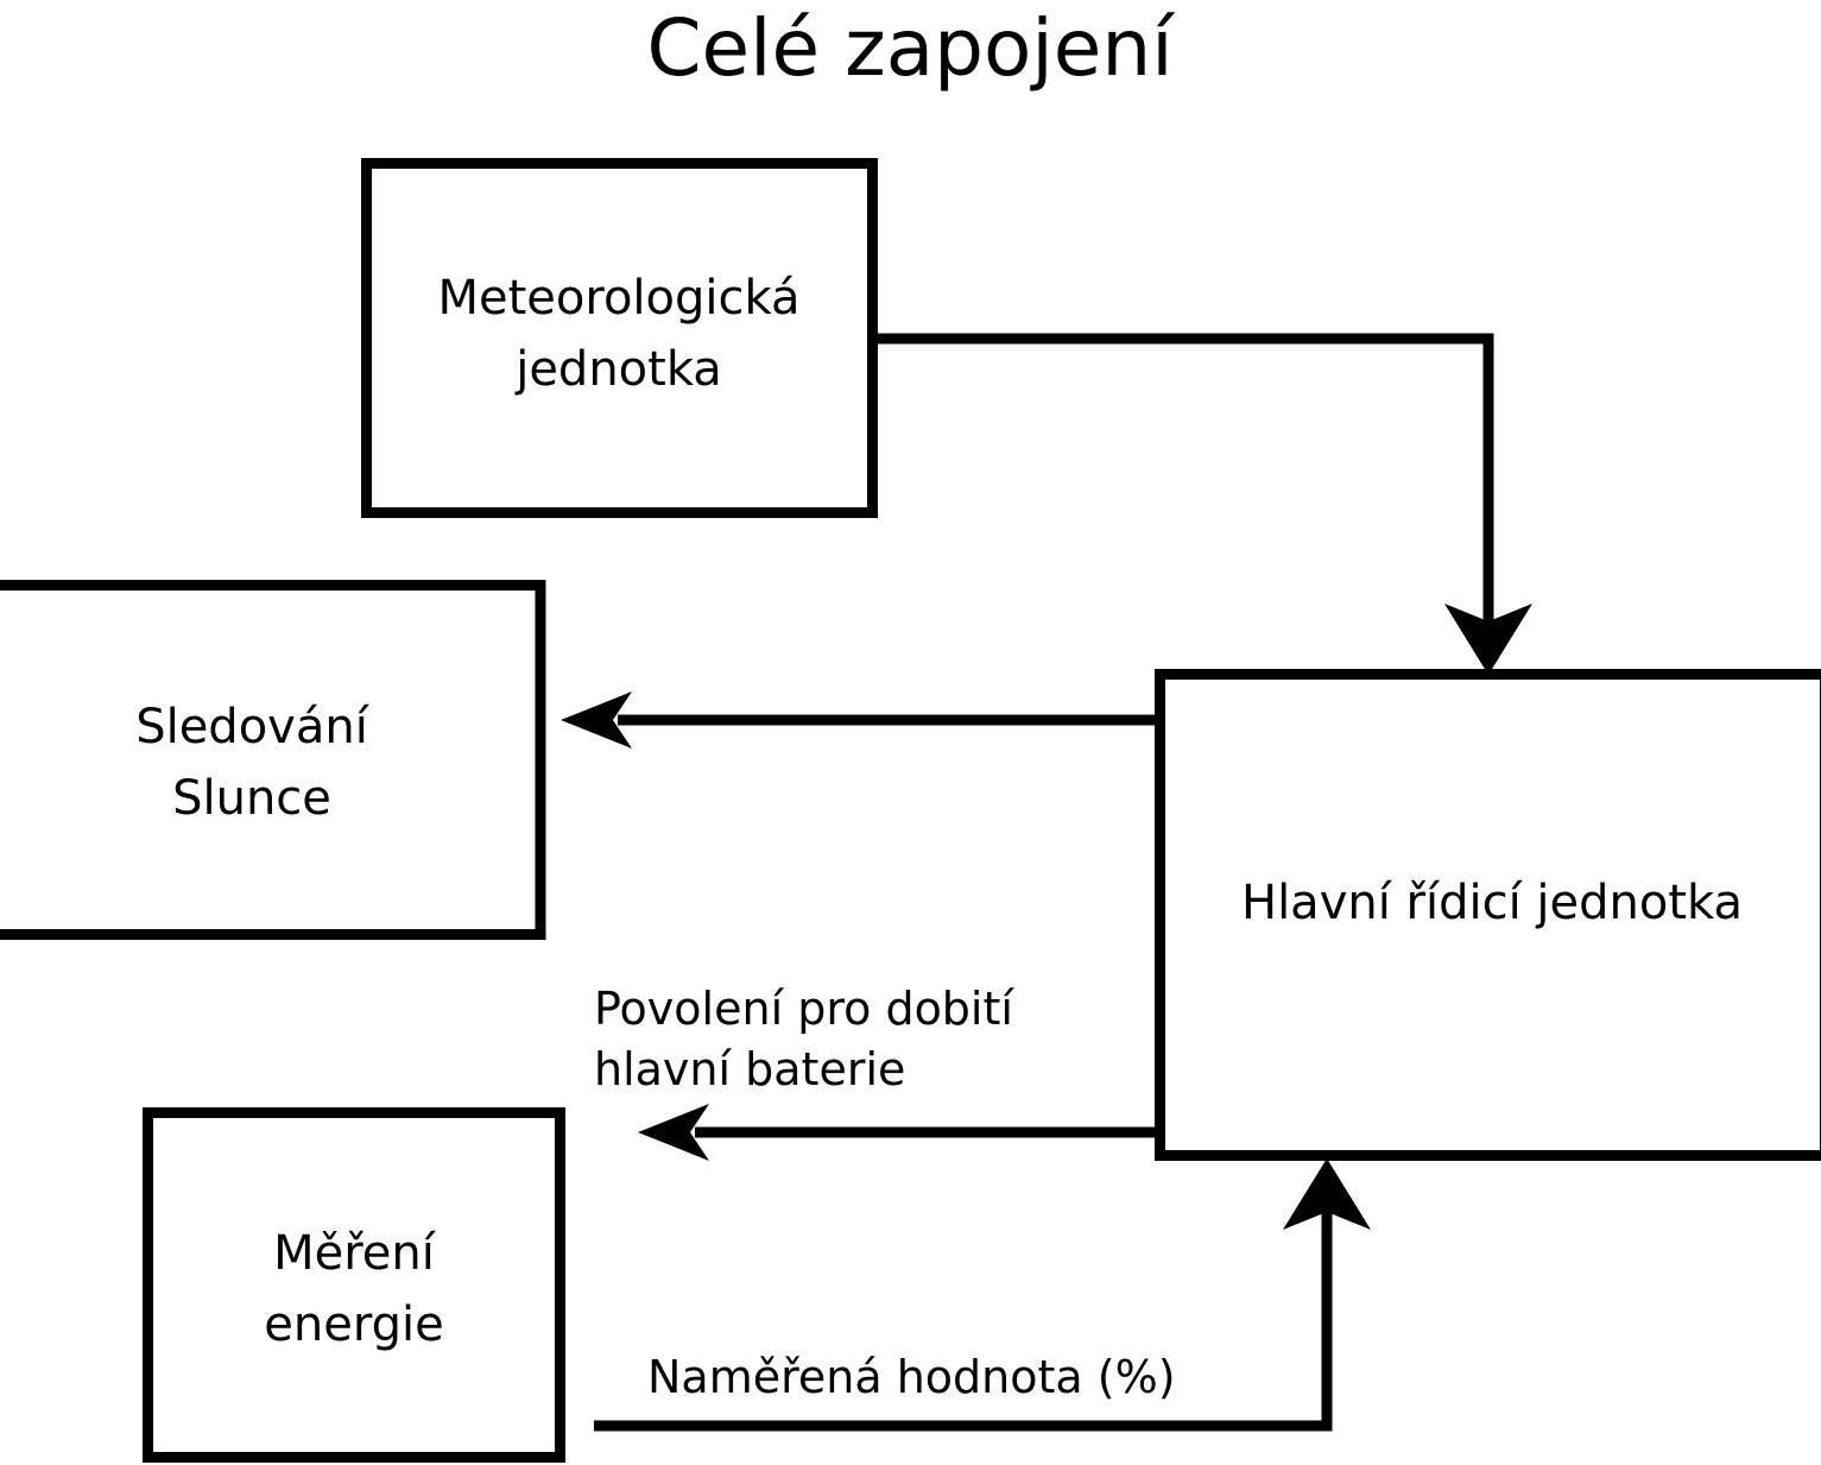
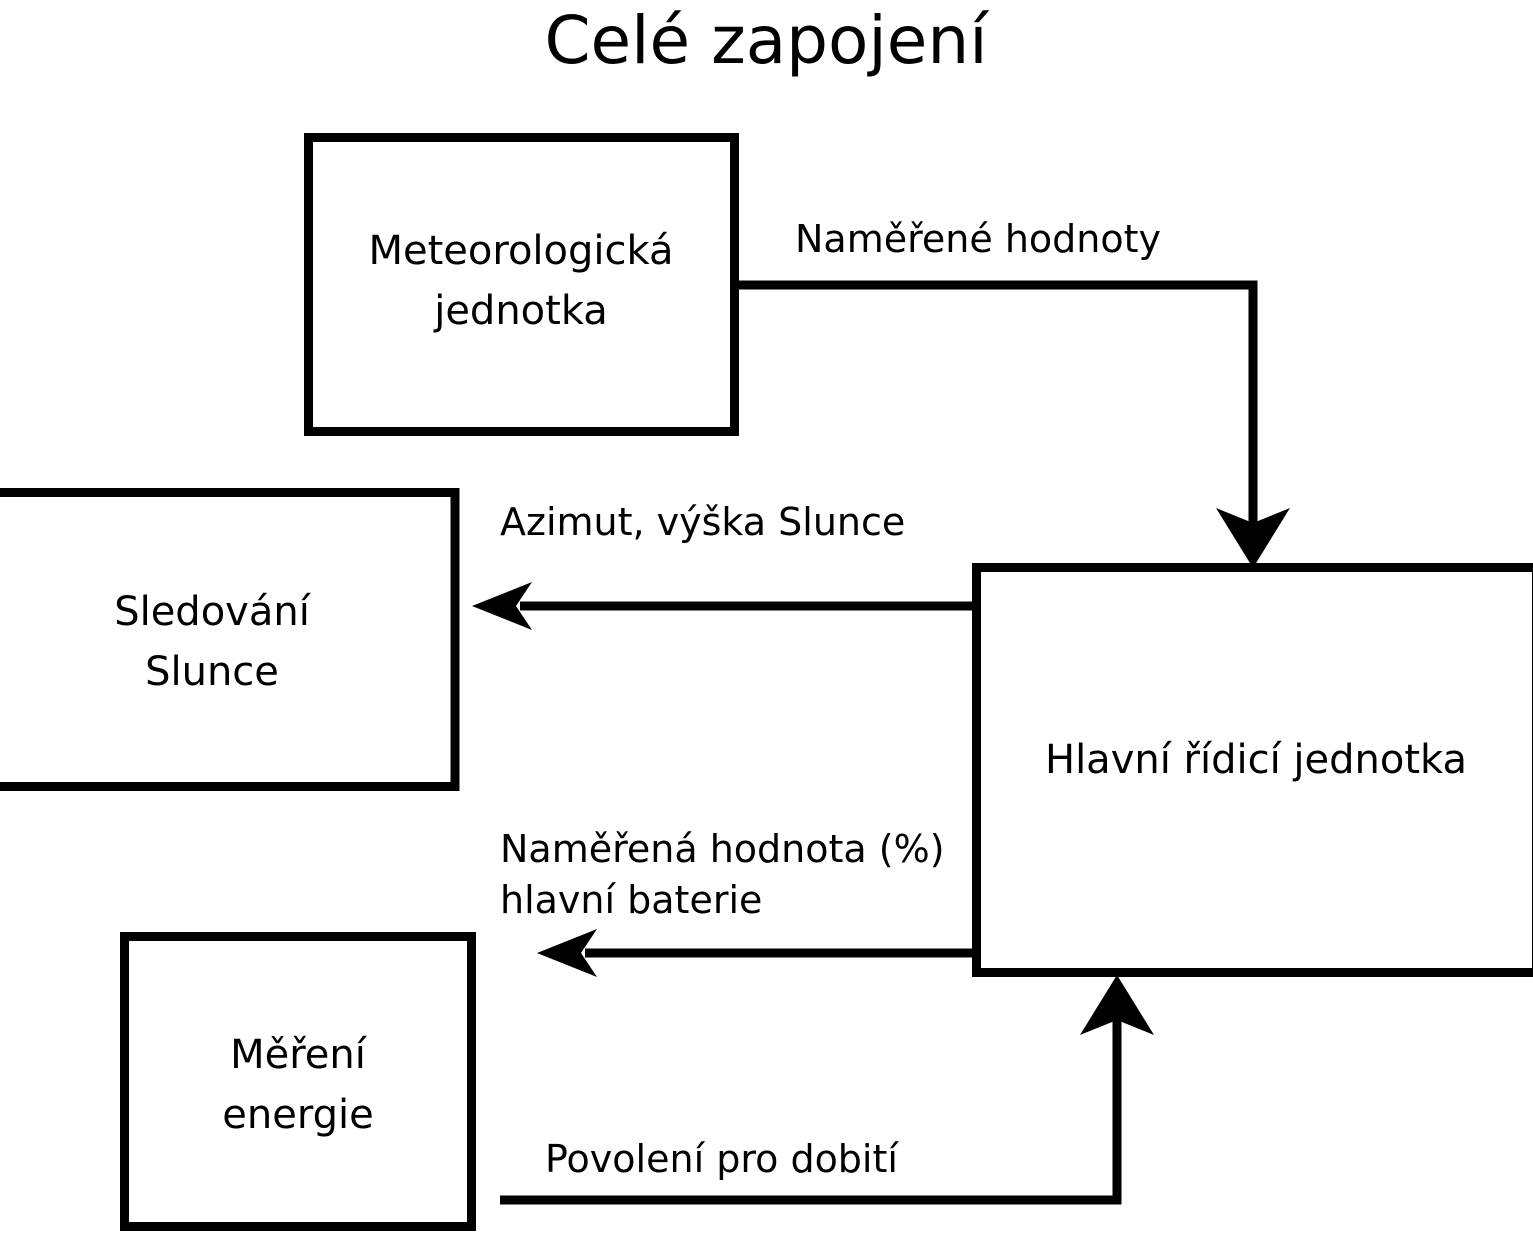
  Celé zapojení
  Meteorologická
  jednotka
  Sledování
  Slunce
  Hlavní řídicí jednotka
  Měření
  energie
+ Naměřené hodnoty
+ Azimut, výška Slunce
- Povolení pro dobití
+ Naměřená hodnota (%)
  hlavní baterie
- Naměřená hodnota (%)
+ Povolení pro dobití
